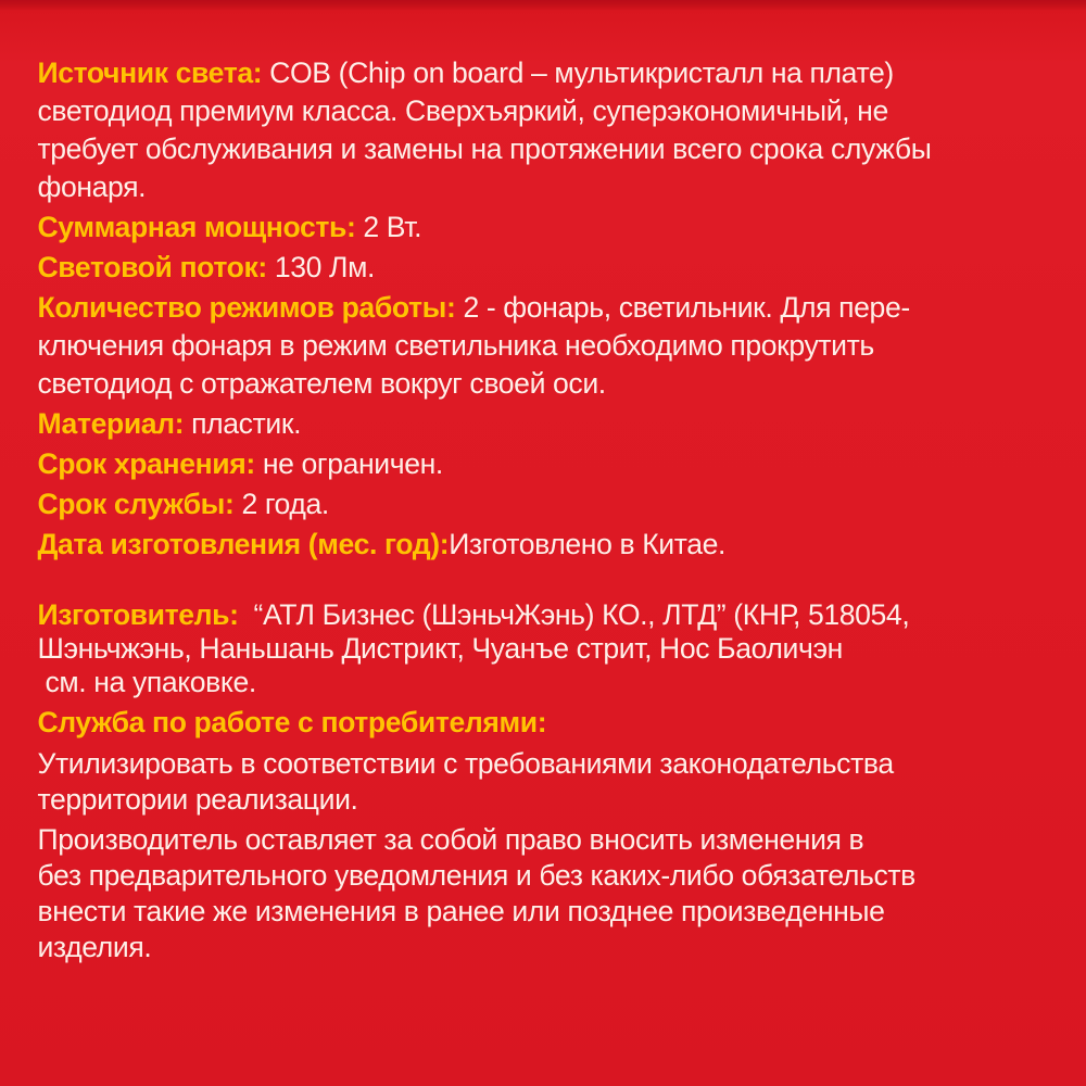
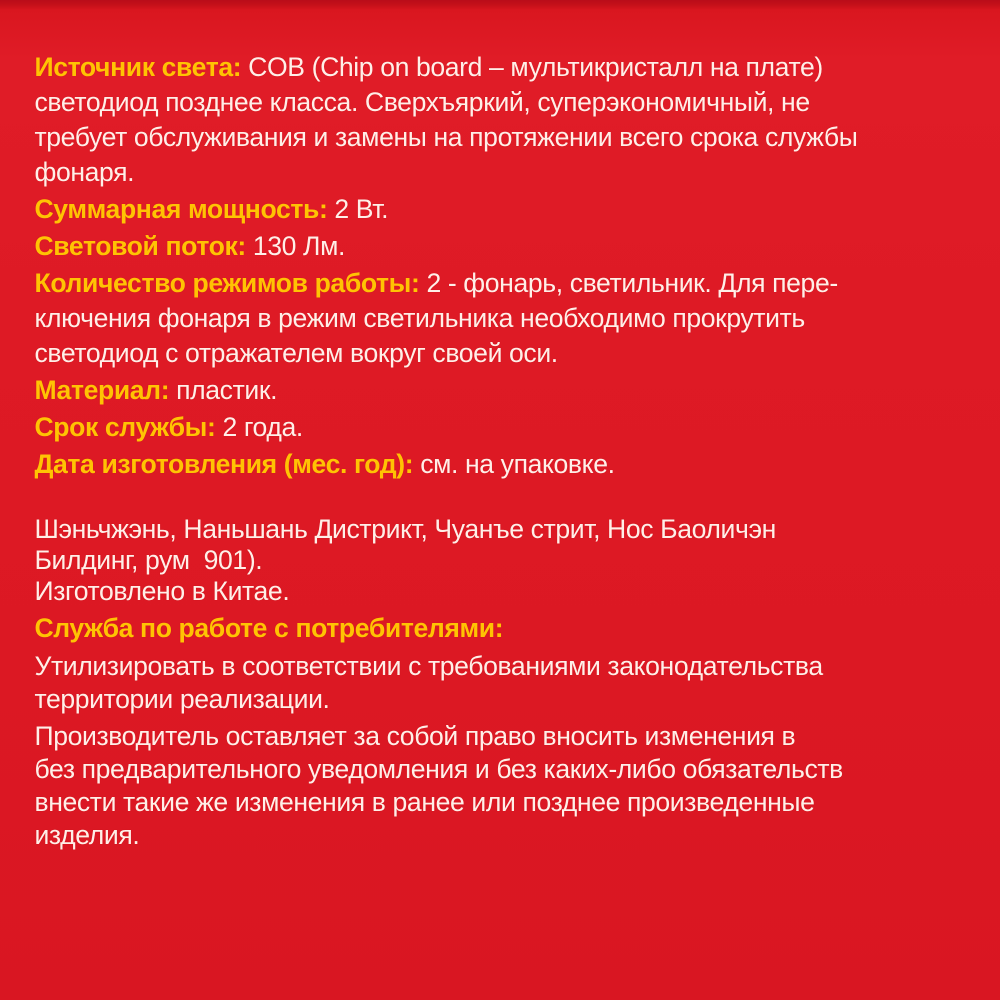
  Источник света: COB (Chip on board – мультикристалл на плате)
- светодиод премиум класса. Сверхъяркий, суперэкономичный, не
+ светодиод позднее класса. Сверхъяркий, суперэкономичный, не
  требует обслуживания и замены на протяжении всего срока службы
  фонаря.
  Суммарная мощность: 2 Вт.
  Световой поток: 130 Лм.
  Количество режимов работы: 2 - фонарь, светильник. Для пере-
  ключения фонаря в режим светильника необходимо прокрутить
  светодиод с отражателем вокруг своей оси.
  Материал: пластик.
- Срок хранения: не ограничен.
  Срок службы: 2 года.
- Дата изготовления (мес. год):Изготовлено в Китае.
+ Дата изготовления (мес. год): см. на упаковке.
- Изготовитель: “АТЛ Бизнес (ШэньчЖэнь) КО., ЛТД” (КНР, 518054,
  Шэньчжэнь, Наньшань Дистрикт, Чуанъе стрит, Нос Баоличэн
+ Билдинг, рум 901).
- см. на упаковке.
+ Изготовлено в Китае.
  Служба по работе с потребителями:
  Утилизировать в соответствии с требованиями законодательства
  территории реализации.
  Производитель оставляет за собой право вносить изменения в
  без предварительного уведомления и без каких-либо обязательств
  внести такие же изменения в ранее или позднее произведенные
  изделия.
